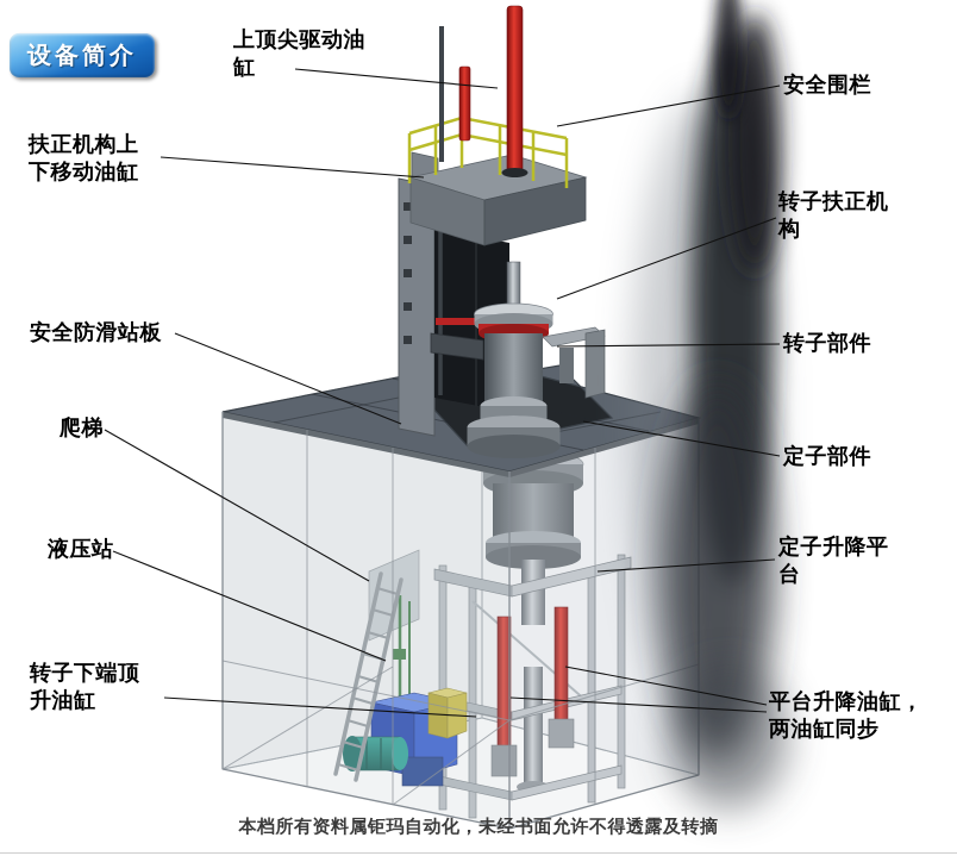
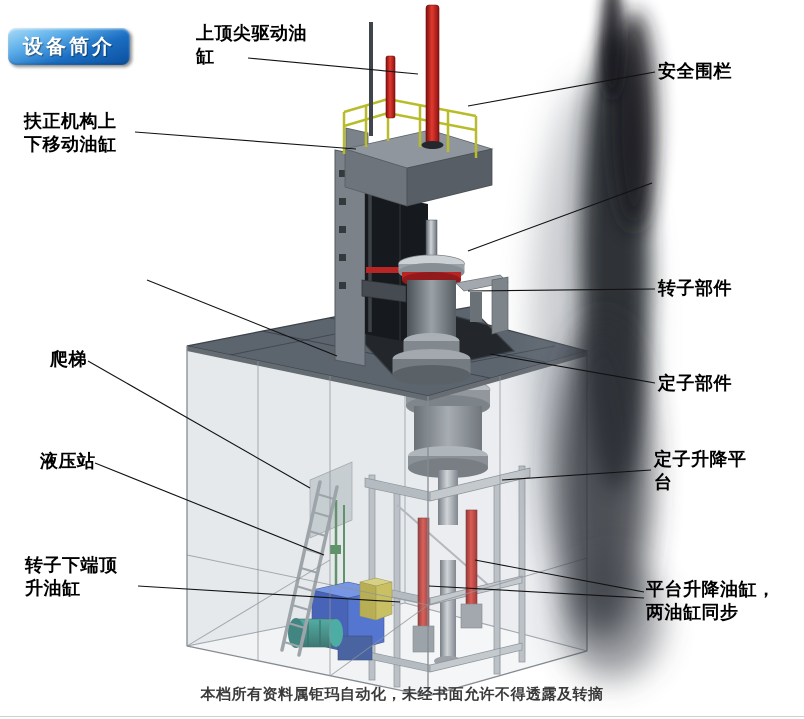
  设备简介
  上顶尖驱动油
  缸
  安全围栏
  扶正机构上
  下移动油缸
- 转子扶正机
- 构
- 安全防滑站板
  转子部件
  爬梯
  定子部件
  液压站
  定子升降平
  台
  转子下端顶
  升油缸
  平台升降油缸，
  两油缸同步
  本档所有资料属钜玛自动化，未经书面允许不得透露及转摘
